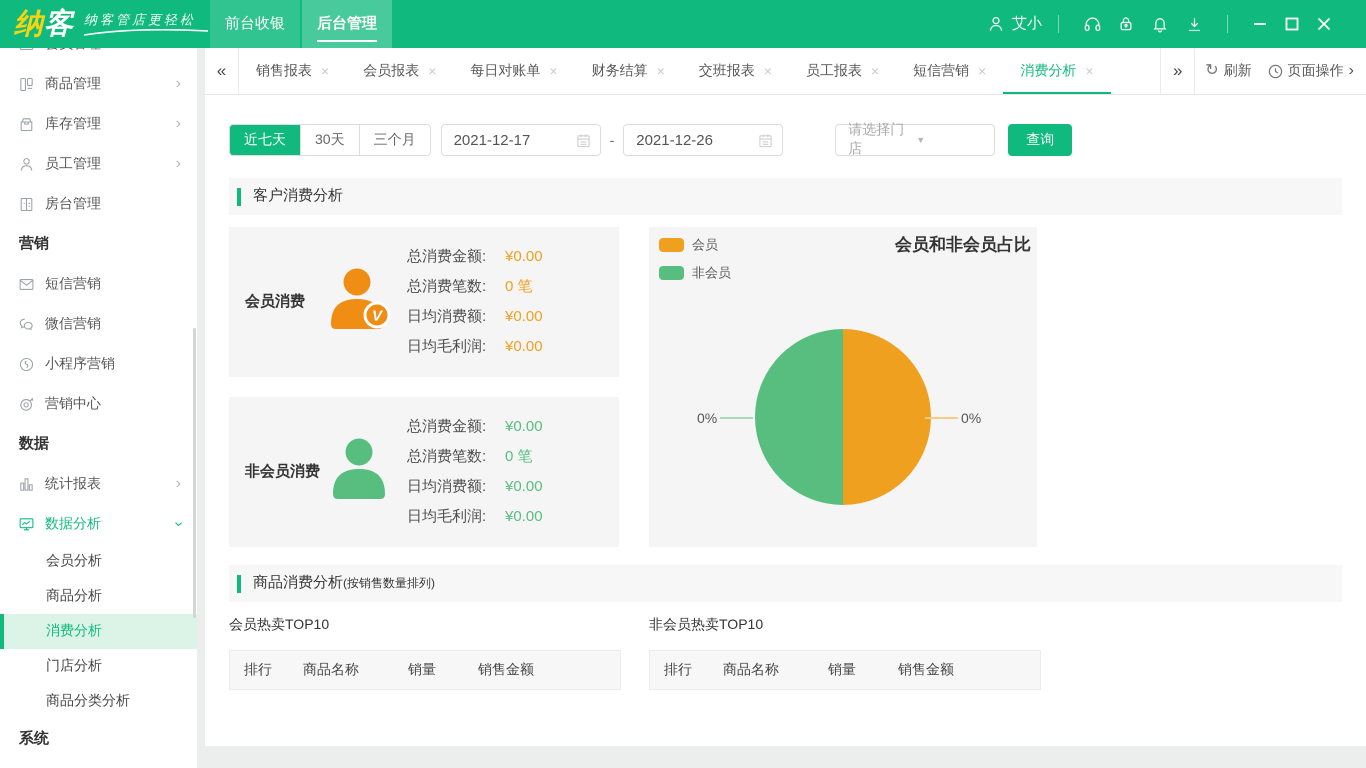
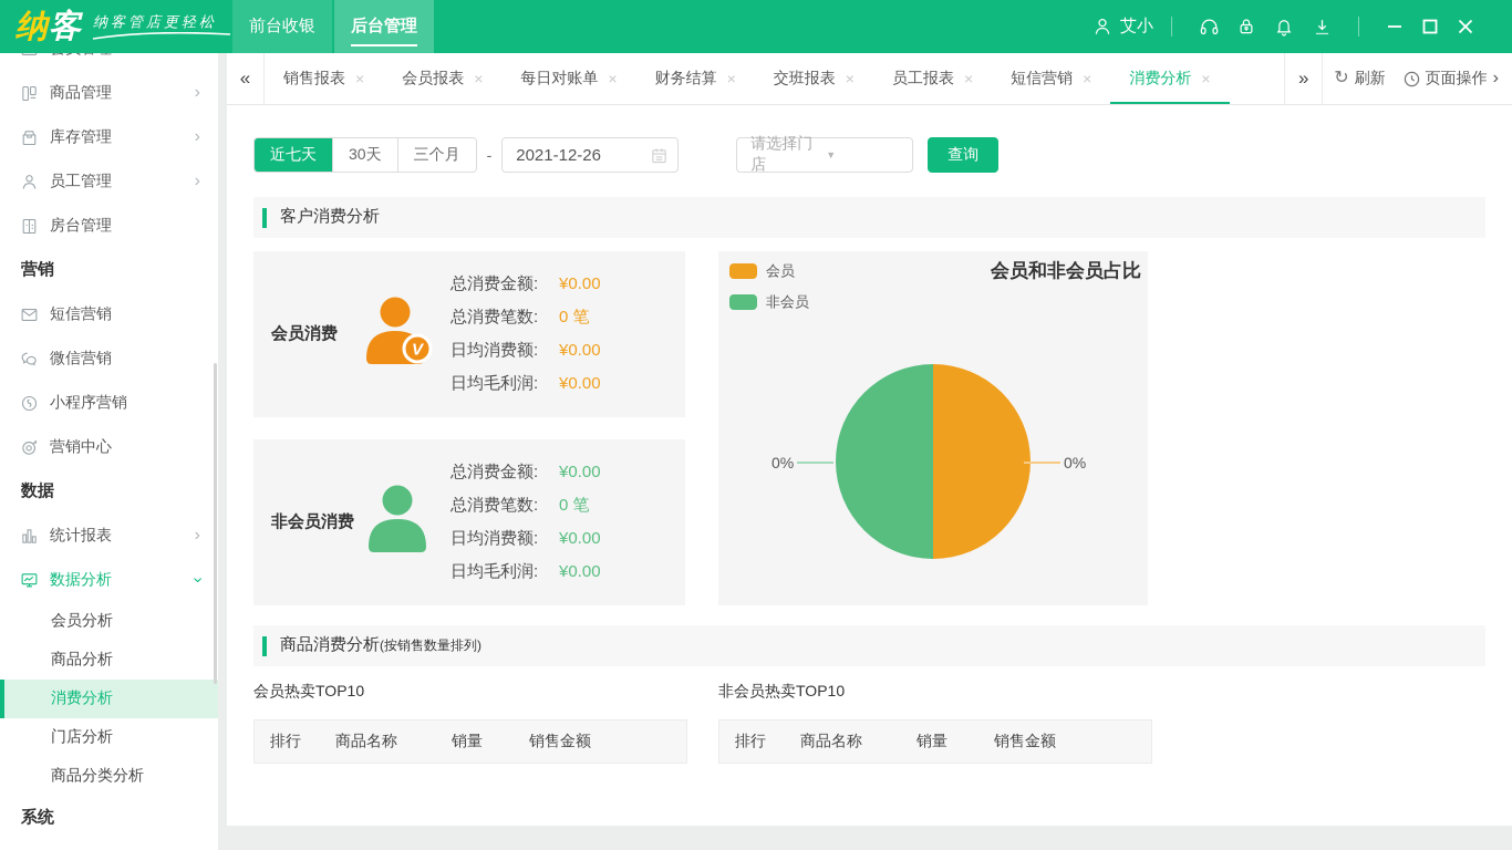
  纳客
  纳客管店更轻松
  前台收银
  后台管理
  艾小
  商品管理
  ›
  库存管理
  ›
  员工管理
  ›
  房台管理
  营销
  短信营销
  微信营销
  小程序营销
  营销中心
  数据
  统计报表
  ›
  数据分析
  会员分析
  商品分析
  消费分析
  门店分析
  商品分类分析
  系统
  «
  销售报表
  ×
  会员报表
  ×
  每日对账单
  ×
  财务结算
  ×
  交班报表
  ×
  员工报表
  ×
  短信营销
  ×
  消费分析
  ×
  »
  ↻
  刷新
  页面操作
  ›
  近七天
  30天
  三个月
- 2021-12-17
  -
  2021-12-26
  请选择门店
  ▼
  查询
  客户消费分析
  会员消费
  V
  总消费金额:
  ¥0.00
  总消费笔数:
  0 笔
  日均消费额:
  ¥0.00
  日均毛利润:
  ¥0.00
  非会员消费
  总消费金额:
  ¥0.00
  总消费笔数:
  0 笔
  日均消费额:
  ¥0.00
  日均毛利润:
  ¥0.00
  会员
  非会员
  会员和非会员占比
  0%
  0%
  商品消费分析
  (按销售数量排列)
  会员热卖TOP10
  排行
  商品名称
  销量
  销售金额
  非会员热卖TOP10
  排行
  商品名称
  销量
  销售金额
